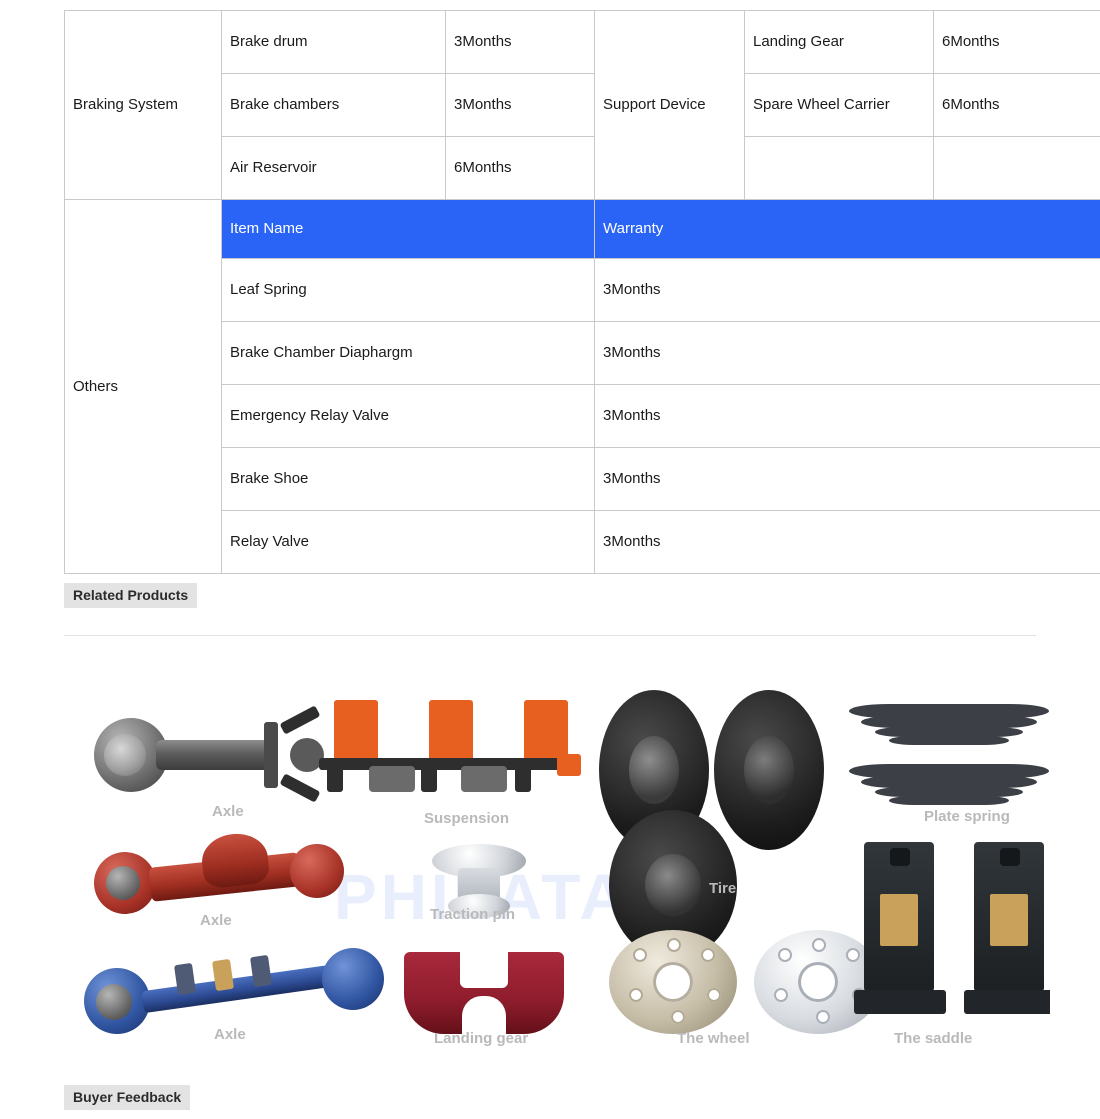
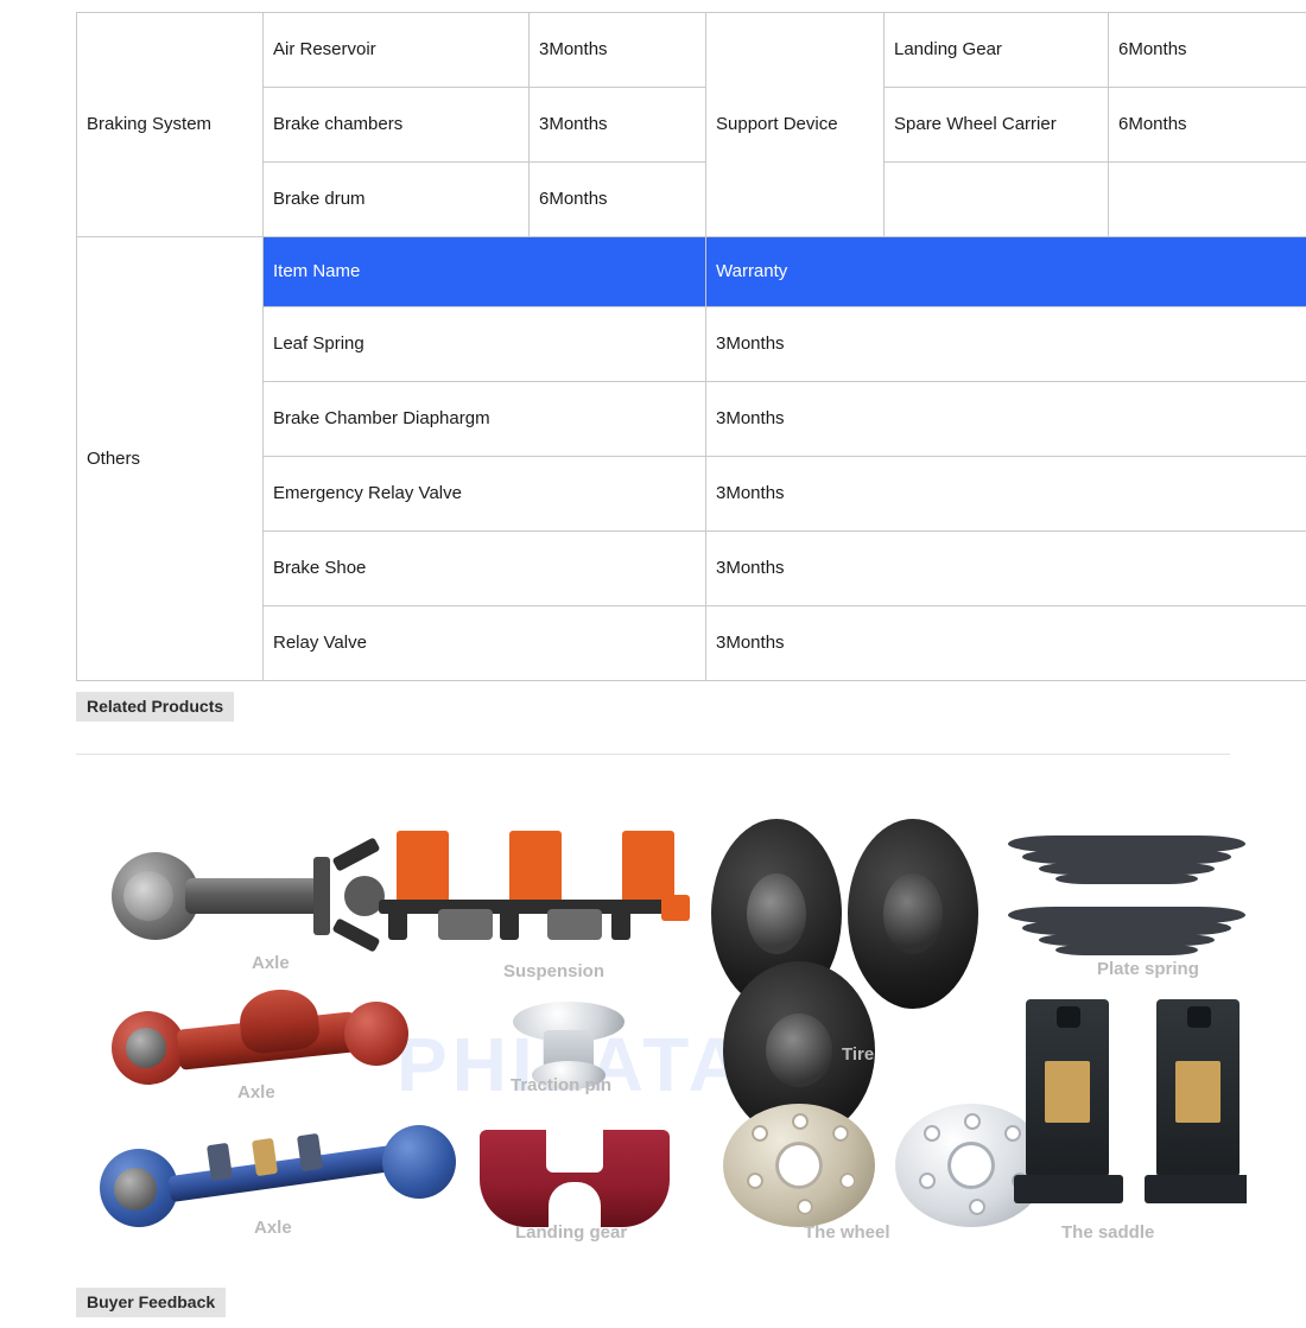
- Braking System	Brake drum	3Months	Support Device	Landing Gear	6Months
+ Braking System	Air Reservoir	3Months	Support Device	Landing Gear	6Months
  Brake chambers	3Months	Spare Wheel Carrier	6Months
- Air Reservoir	6Months
+ Brake drum	6Months
  Others	Item Name	Warranty
  Leaf Spring	3Months
  Brake Chamber Diaphargm	3Months
  Emergency Relay Valve	3Months
  Brake Shoe	3Months
  Relay Valve	3Months
  Related Products
  Buyer Feedback
  PHIATA
  Axle
  Suspension
  Tire
  Plate spring
  Axle
  Traction pin
  Axle
  Landing gear
  The wheel
  The saddle
